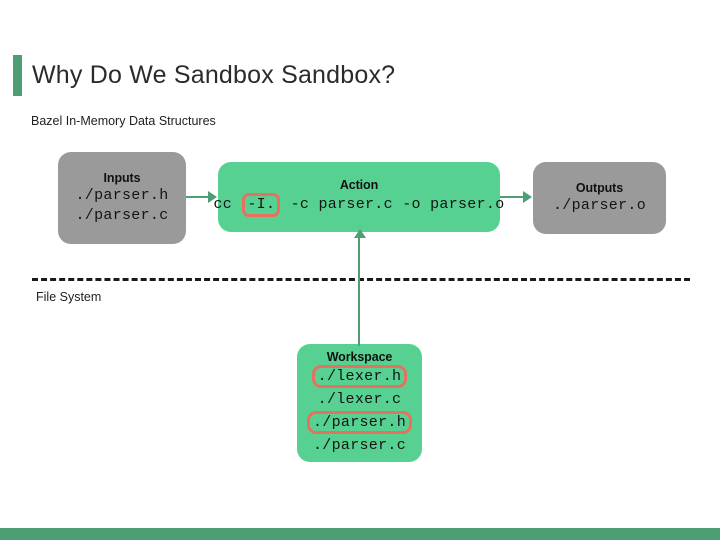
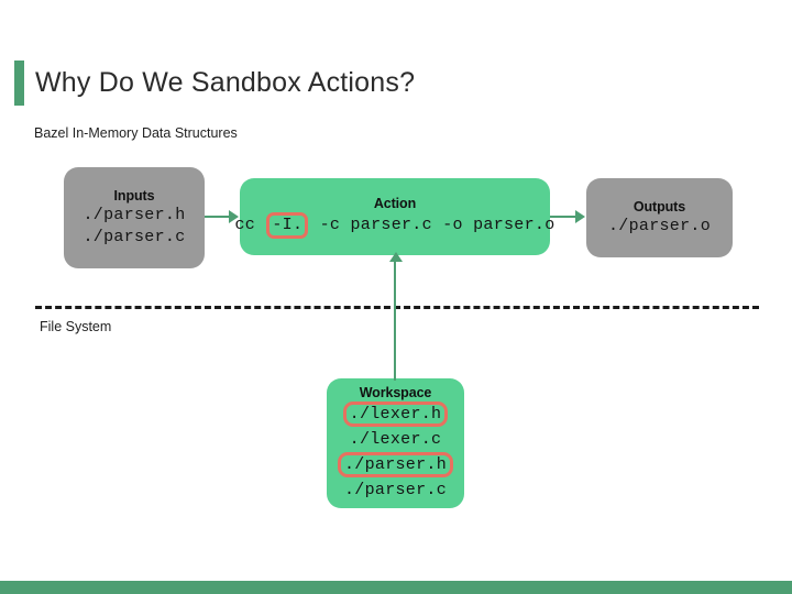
- Why Do We Sandbox Sandbox?
+ Why Do We Sandbox Actions?
  Bazel In-Memory Data Structures
  Inputs
  ./parser.h
  ./parser.c
  Action
  cc
  -I.
  -c parser.c -o parser.o
  Outputs
  ./parser.o
  File System
  Workspace
  ./lexer.h
  ./lexer.c
  ./parser.h
  ./parser.c
